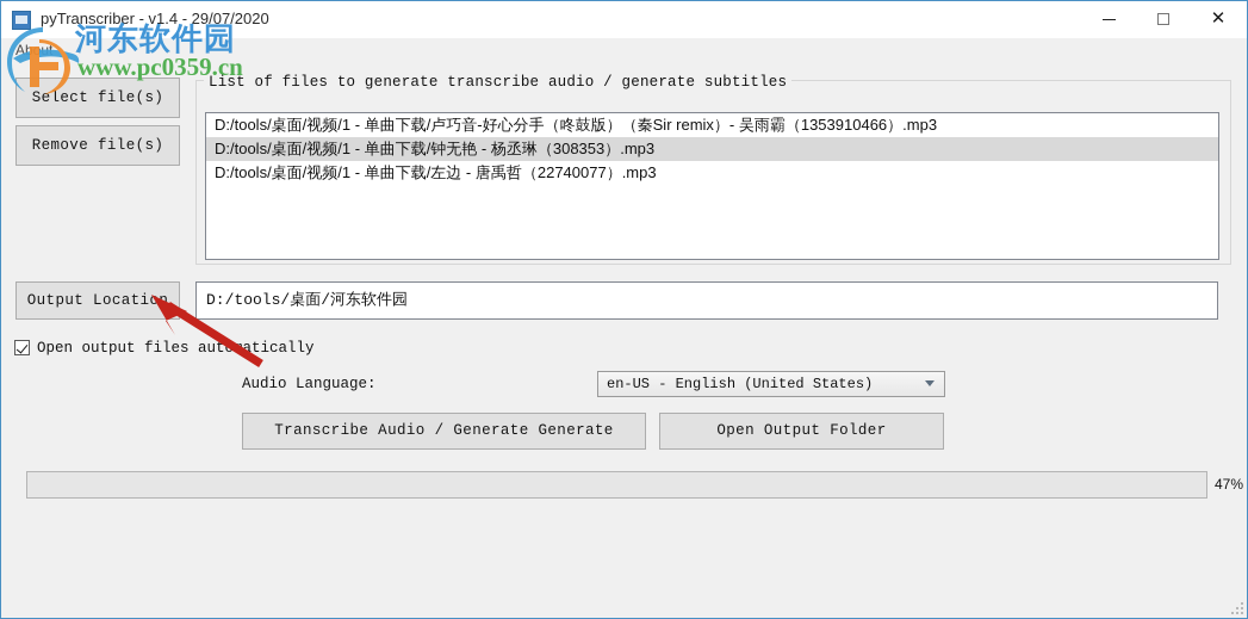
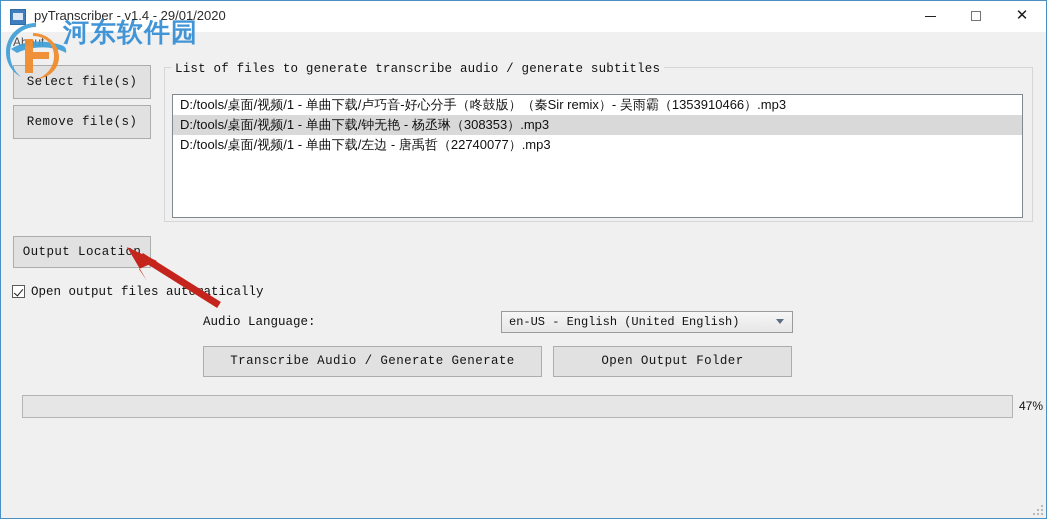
- pyTranscriber - v1.4 - 29/07/2020
+ pyTranscriber - v1.4 - 29/01/2020
  ✕
  Select file(s)
  Remove file(s)
  List of files to generate transcribe audio / generate subtitles
  D:/tools/桌面/视频/1 - 单曲下载/卢巧音-好心分手（咚鼓版）（秦Sir remix）- 吴雨霸（1353910466）.mp3
  D:/tools/桌面/视频/1 - 单曲下载/钟无艳 - 杨丞琳（308353）.mp3
  D:/tools/桌面/视频/1 - 单曲下载/左边 - 唐禹哲（22740077）.mp3
  Output Locatio
- D:/tools/桌面/河东软件园
  Open output files autatically
  Audio Language:
- en-US - English (United States)
+ en-US - English (United English)
  Transcribe Audio / Generate Generate
  Open Output Folder
  47%
  河东软件园
- www.pc0359.cn
